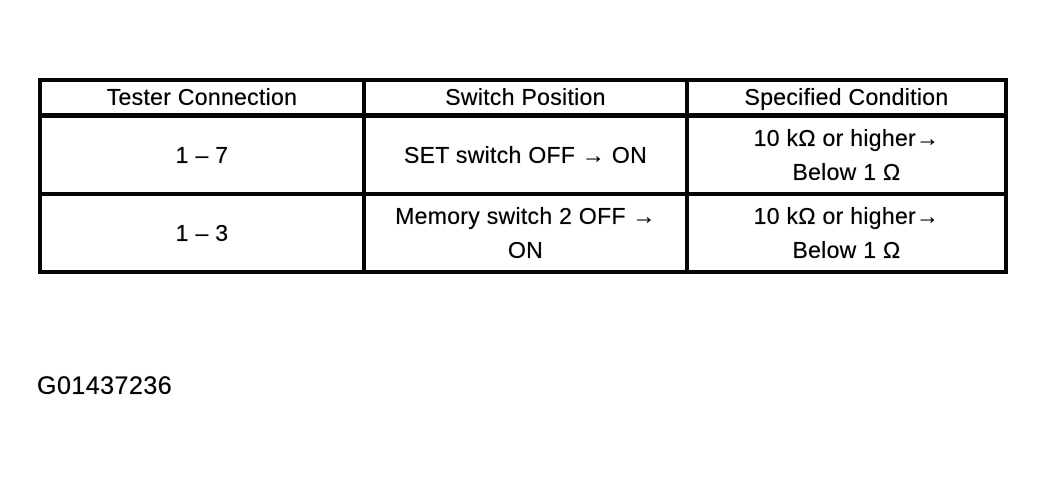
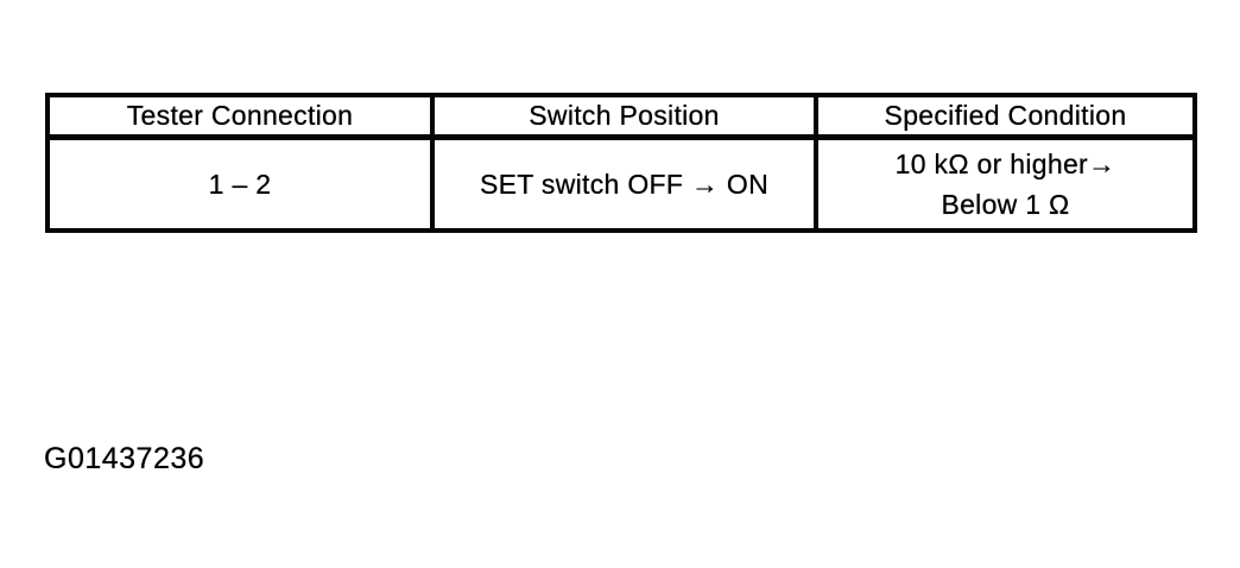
  Tester Connection	Switch Position	Specified Condition
- 1 – 7	SET switch OFF → ON	10 kΩ or higher→ Below 1 Ω
+ 1 – 2	SET switch OFF → ON	10 kΩ or higher→ Below 1 Ω
- 1 – 3	Memory switch 2 OFF → ON	10 kΩ or higher→ Below 1 Ω
  G01437236
